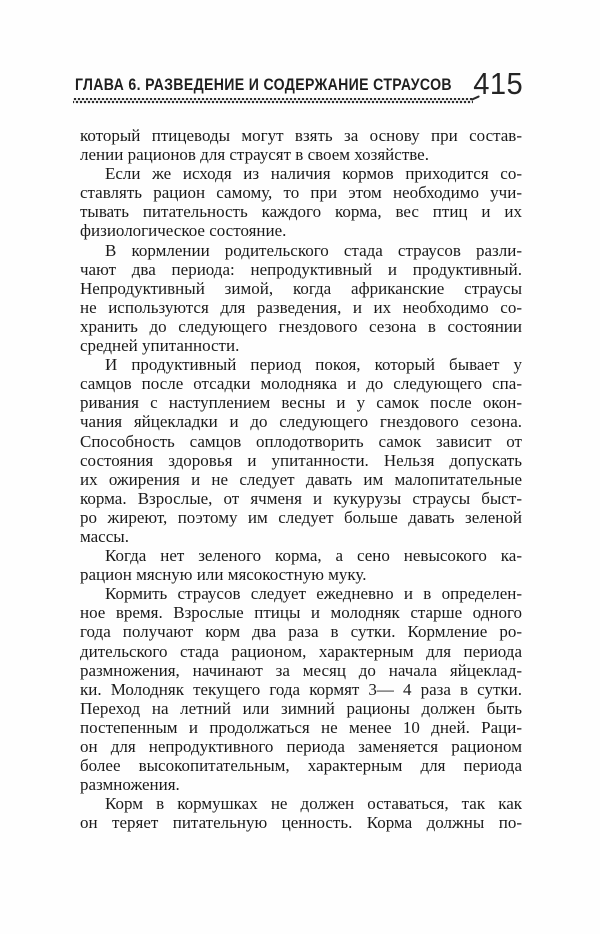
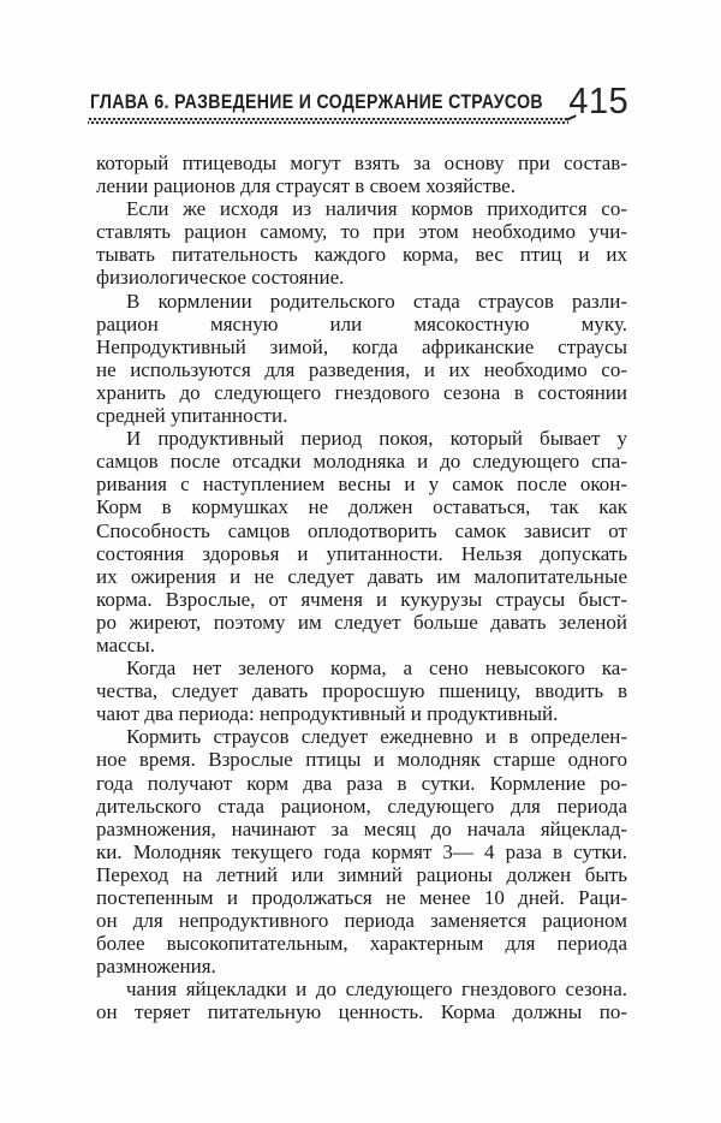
  ГЛАВА 6. РАЗВЕДЕНИЕ И СОДЕРЖАНИЕ СТРАУСОВ
  415
  который птицеводы могут взять за основу при состав-
  лении рационов для страусят в своем хозяйстве.
  Если же исходя из наличия кормов приходится со-
  ставлять рацион самому, то при этом необходимо учи-
  тывать питательность каждого корма, вес птиц и их
  физиологическое состояние.
  В кормлении родительского стада страусов разли-
- чают два периода: непродуктивный и продуктивный.
+ рацион мясную или мясокостную муку.
  Непродуктивный зимой, когда африканские страусы
  не используются для разведения, и их необходимо со-
  хранить до следующего гнездового сезона в состоянии
  средней упитанности.
  И продуктивный период покоя, который бывает у
  самцов после отсадки молодняка и до следующего спа-
  ривания с наступлением весны и у самок после окон-
- чания яйцекладки и до следующего гнездового сезона.
+ Корм в кормушках не должен оставаться, так как
  Способность самцов оплодотворить самок зависит от
  состояния здоровья и упитанности. Нельзя допускать
  их ожирения и не следует давать им малопитательные
  корма. Взрослые, от ячменя и кукурузы страусы быст-
  ро жиреют, поэтому им следует больше давать зеленой
  массы.
  Когда нет зеленого корма, а сено невысокого ка-
+ чества, следует давать проросшую пшеницу, вводить в
- рацион мясную или мясокостную муку.
+ чают два периода: непродуктивный и продуктивный.
  Кормить страусов следует ежедневно и в определен-
  ное время. Взрослые птицы и молодняк старше одного
  года получают корм два раза в сутки. Кормление ро-
- дительского стада рационом, характерным для периода
+ дительского стада рационом, следующего для периода
  размножения, начинают за месяц до начала яйцеклад-
  ки. Молодняк текущего года кормят 3— 4 раза в сутки.
  Переход на летний или зимний рационы должен быть
  постепенным и продолжаться не менее 10 дней. Раци-
  он для непродуктивного периода заменяется рационом
  более высокопитательным, характерным для периода
  размножения.
- Корм в кормушках не должен оставаться, так как
+ чания яйцекладки и до следующего гнездового сезона.
  он теряет питательную ценность. Корма должны по-
